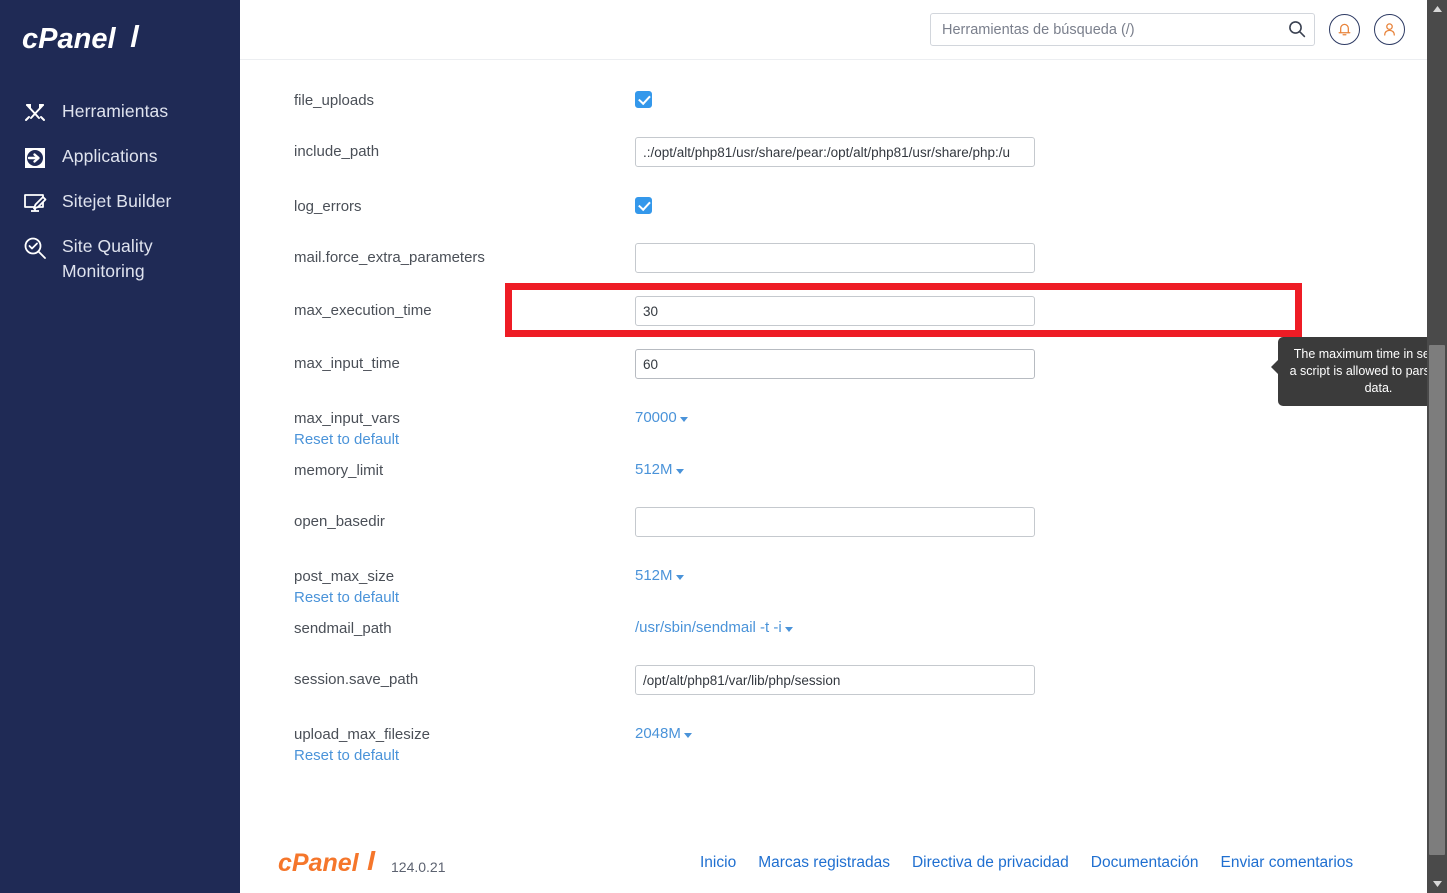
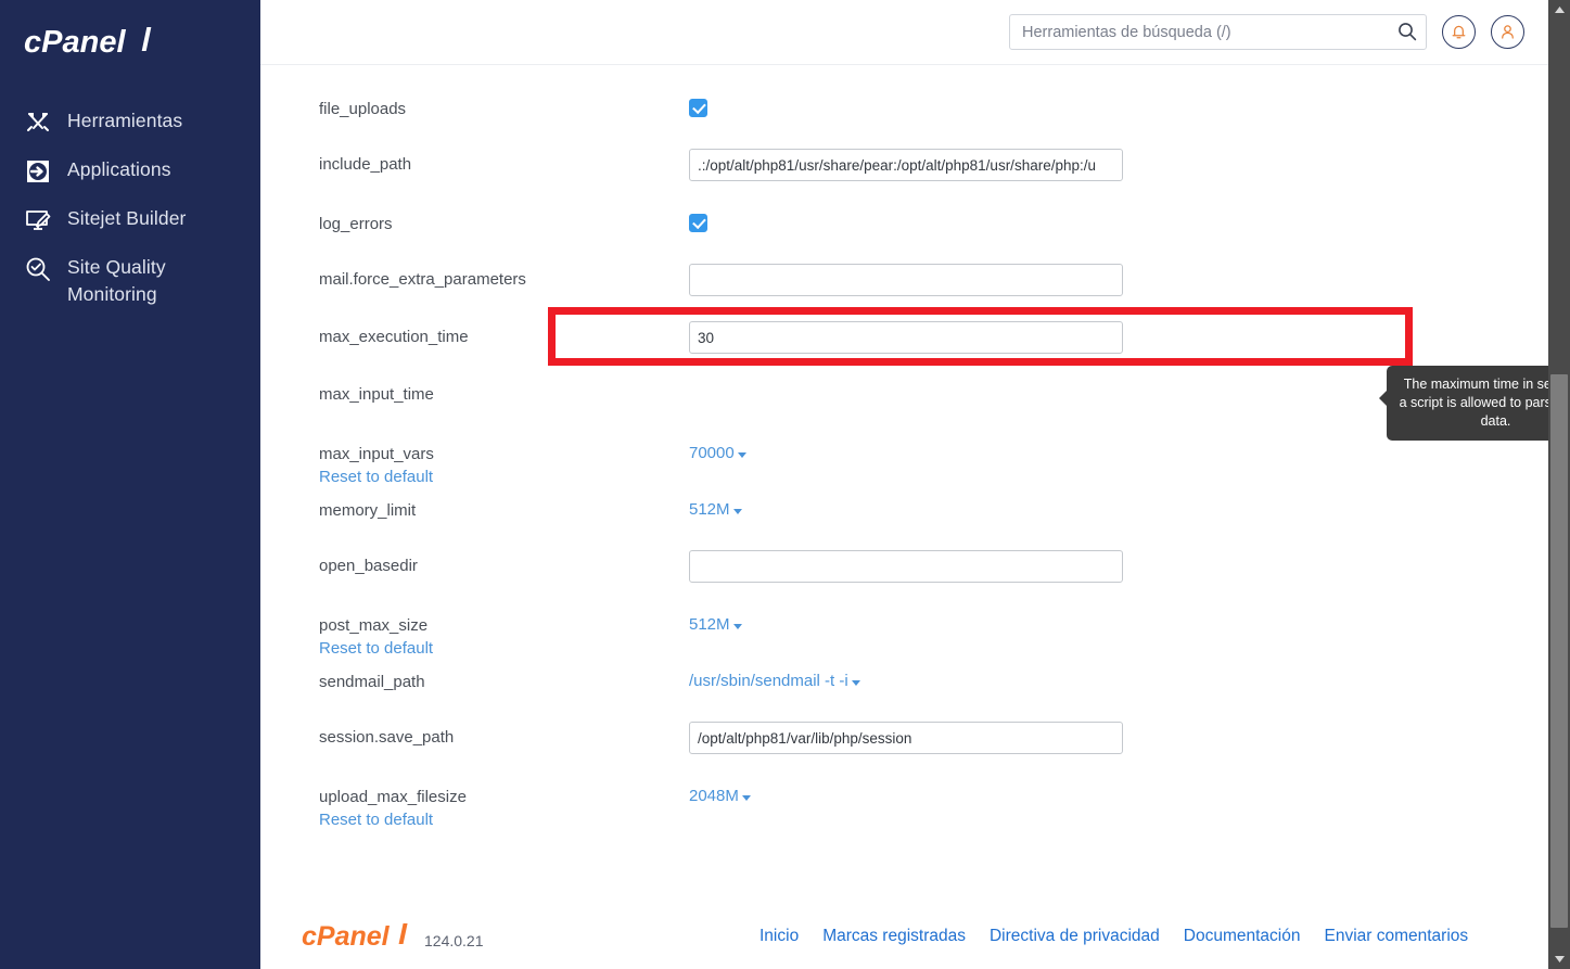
  cPanel
  Herramientas
  Applications
  Sitejet Builder
  Site Quality Monitoring
  Herramientas de búsqueda (/)
  file_uploads
  include_path
  .:/opt/alt/php81/usr/share/pear:/opt/alt/php81/usr/share/php:/u
  log_errors
  mail.force_extra_parameters
  max_execution_time
  30
  max_input_time
- 60
  max_input_vars
  Reset to default
  70000
  memory_limit
  512M
  open_basedir
  post_max_size
  Reset to default
  512M
  sendmail_path
  /usr/sbin/sendmail -t -i
  session.save_path
  /opt/alt/php81/var/lib/php/session
  upload_max_filesize
  Reset to default
  2048M
  The maximum time in s a script is allowed to par data.
  cPanel
  124.0.21
  Inicio
  Marcas registradas
  Directiva de privacidad
  Documentación
  Enviar comentarios
